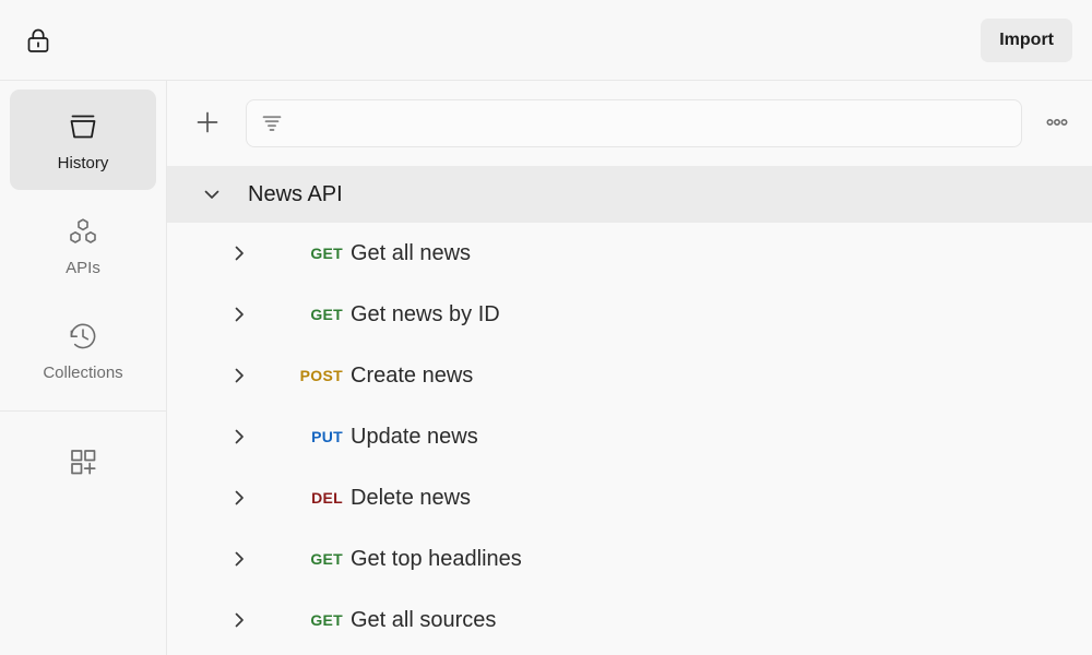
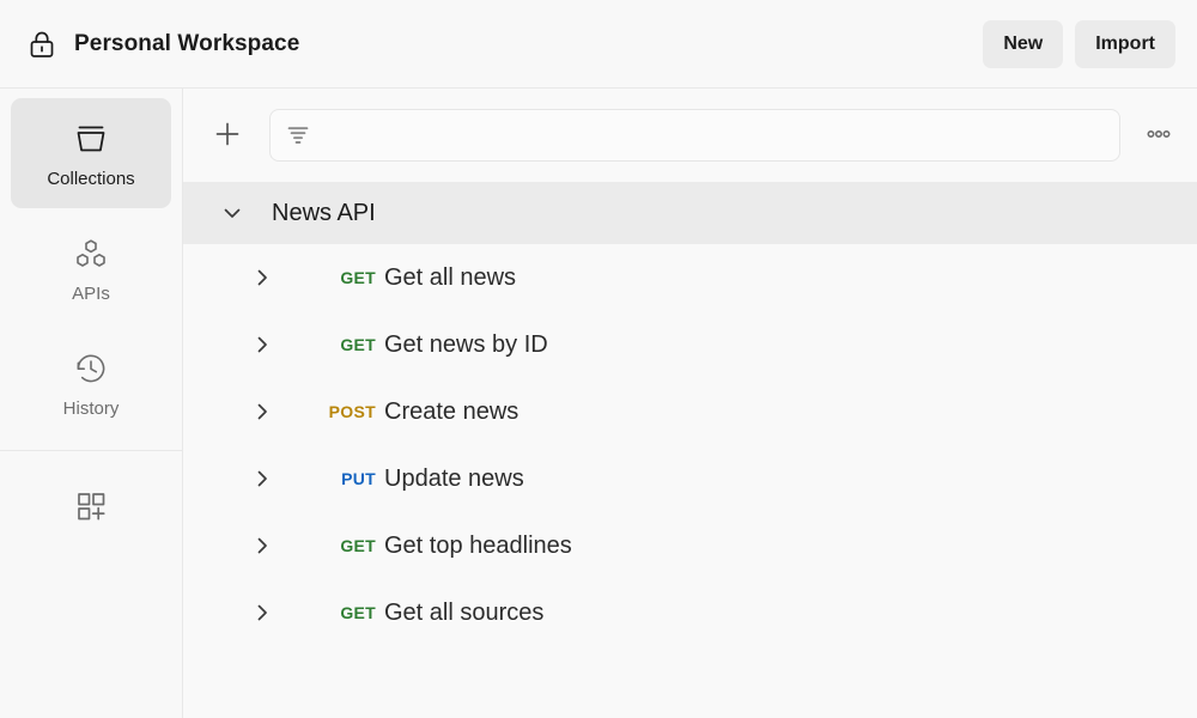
+ Personal Workspace
+ New
  Import
- History
+ Collections
  APIs
- Collections
+ History
  News API
  GET
  Get all news
  GET
  Get news by ID
  POST
  Create news
  PUT
  Update news
- DEL
- Delete news
  GET
  Get top headlines
  GET
  Get all sources
